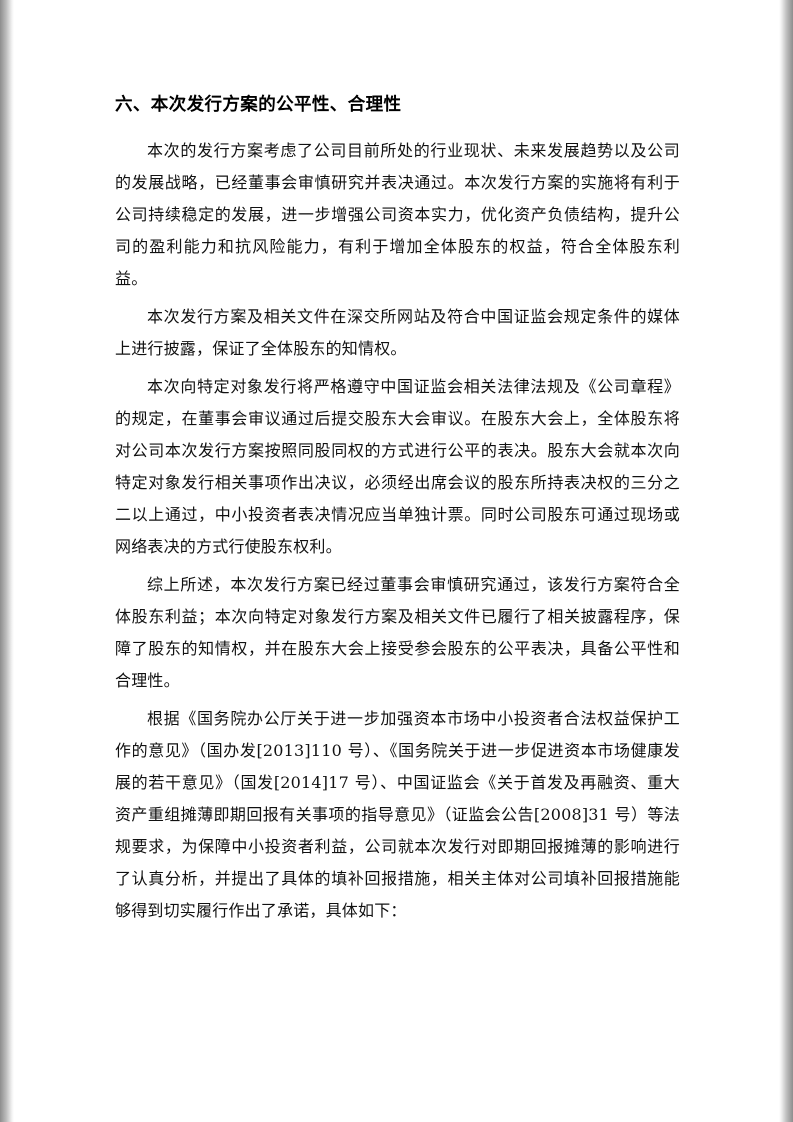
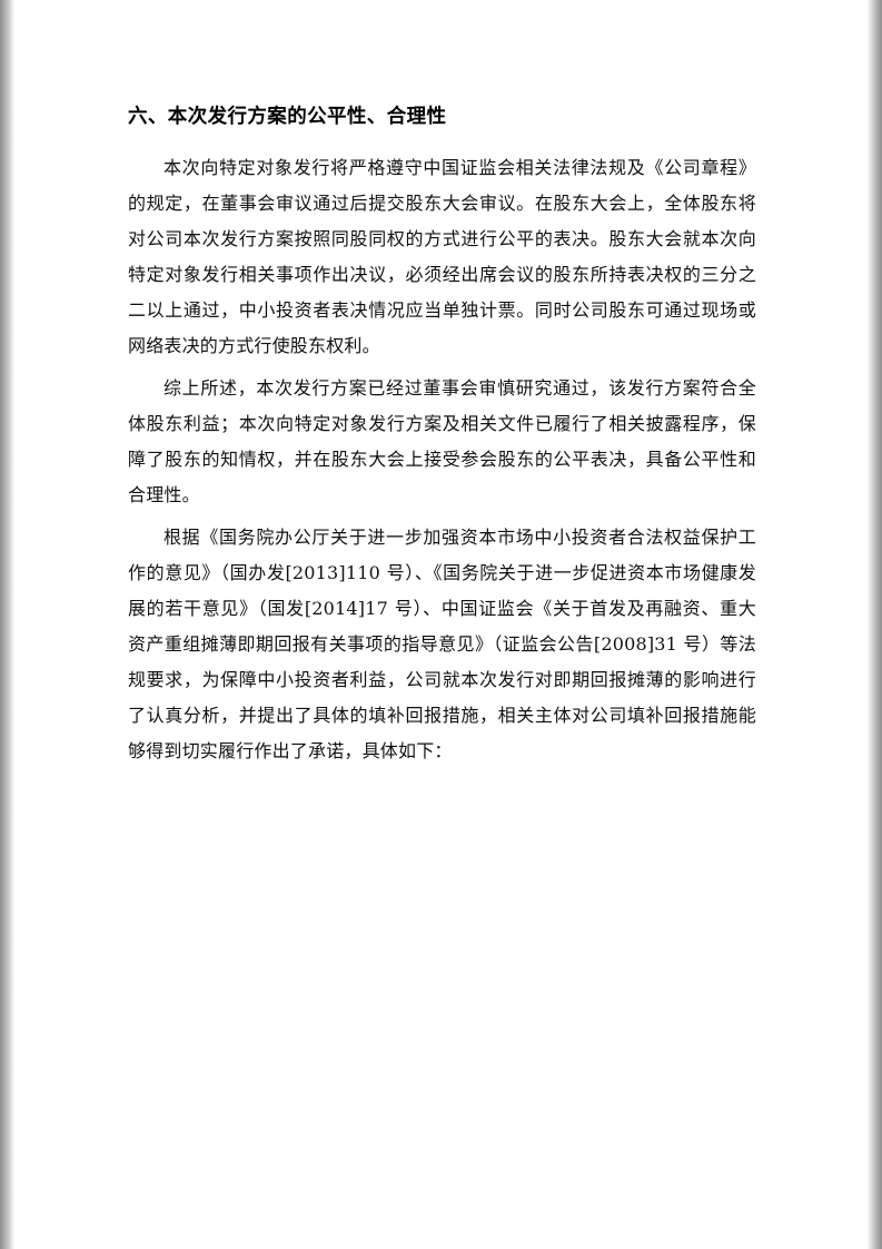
  六、本次发行方案的公平性、合理性
- 本次的发行方案考虑了公司目前所处的行业现状、未来发展趋势以及公司的发展战略，已经董事会审慎研究并表决通过。本次发行方案的实施将有利于公司持续稳定的发展，进一步增强公司资本实力，优化资产负债结构，提升公司的盈利能力和抗风险能力，有利于增加全体股东的权益，符合全体股东利益。
- 本次发行方案及相关文件在深交所网站及符合中国证监会规定条件的媒体上进行披露，保证了全体股东的知情权。
  本次向特定对象发行将严格遵守中国证监会相关法律法规及《公司章程》的规定，在董事会审议通过后提交股东大会审议。在股东大会上，全体股东将对公司本次发行方案按照同股同权的方式进行公平的表决。股东大会就本次向特定对象发行相关事项作出决议，必须经出席会议的股东所持表决权的三分之二以上通过，中小投资者表决情况应当单独计票。同时公司股东可通过现场或网络表决的方式行使股东权利。
  综上所述，本次发行方案已经过董事会审慎研究通过，该发行方案符合全体股东利益；本次向特定对象发行方案及相关文件已履行了相关披露程序，保障了股东的知情权，并在股东大会上接受参会股东的公平表决，具备公平性和合理性。
  根据《国务院办公厅关于进一步加强资本市场中小投资者合法权益保护工作的意见》（国办发[2013]110 号）、《国务院关于进一步促进资本市场健康发展的若干意见》（国发[2014]17 号）、中国证监会《关于首发及再融资、重大资产重组摊薄即期回报有关事项的指导意见》（证监会公告[2008]31 号）等法规要求，为保障中小投资者利益，公司就本次发行对即期回报摊薄的影响进行了认真分析，并提出了具体的填补回报措施，相关主体对公司填补回报措施能够得到切实履行作出了承诺，具体如下：
